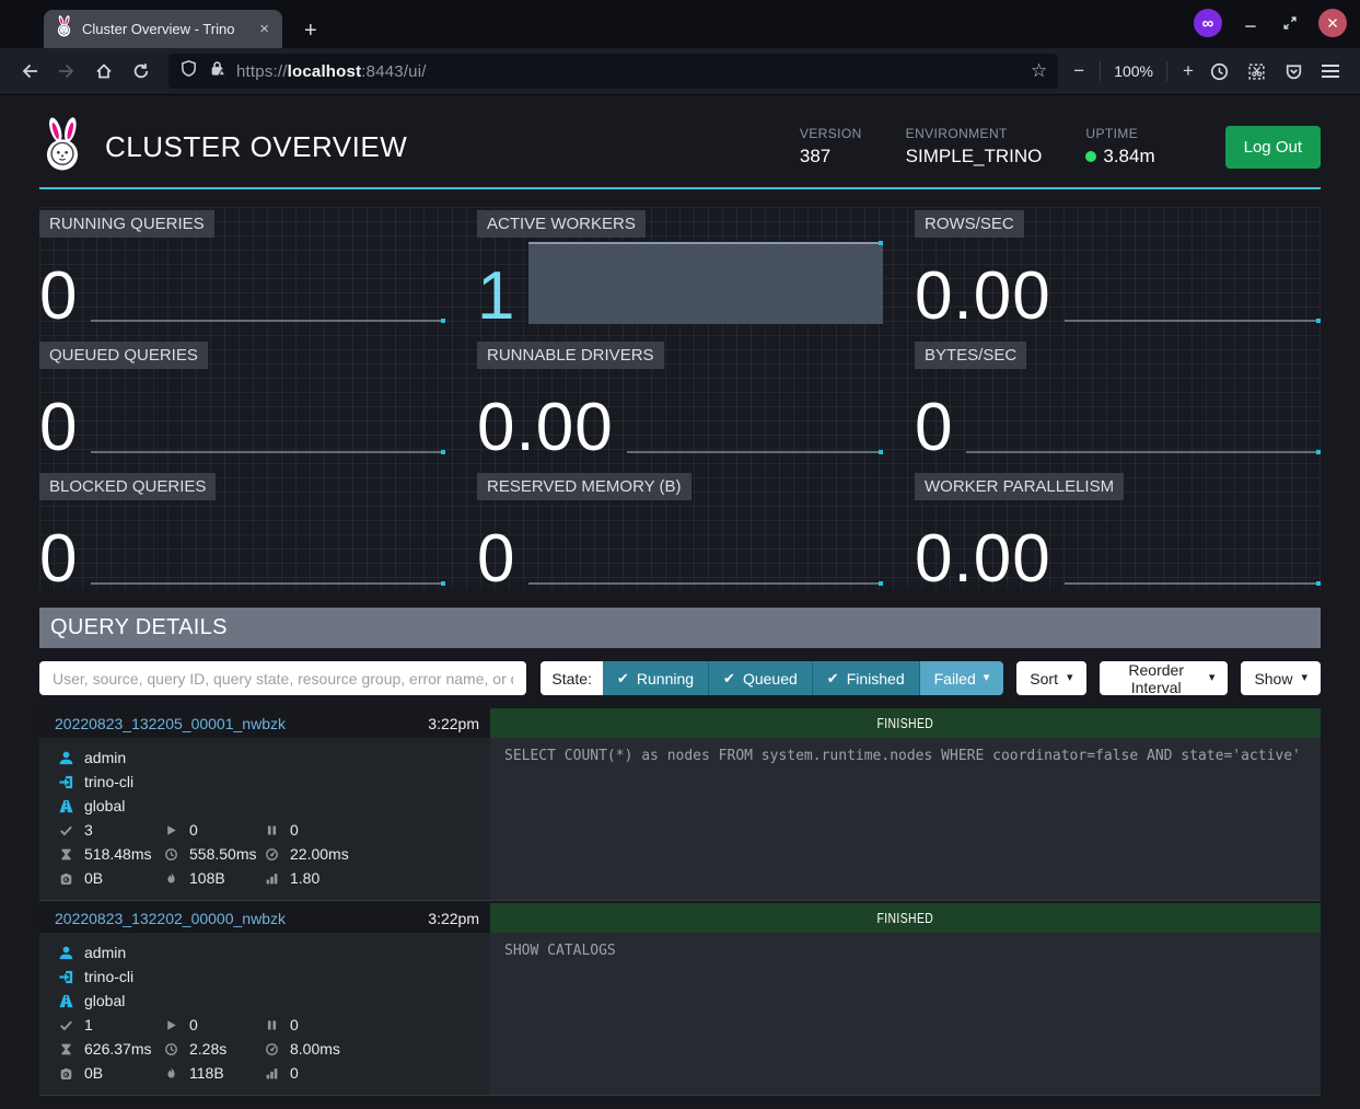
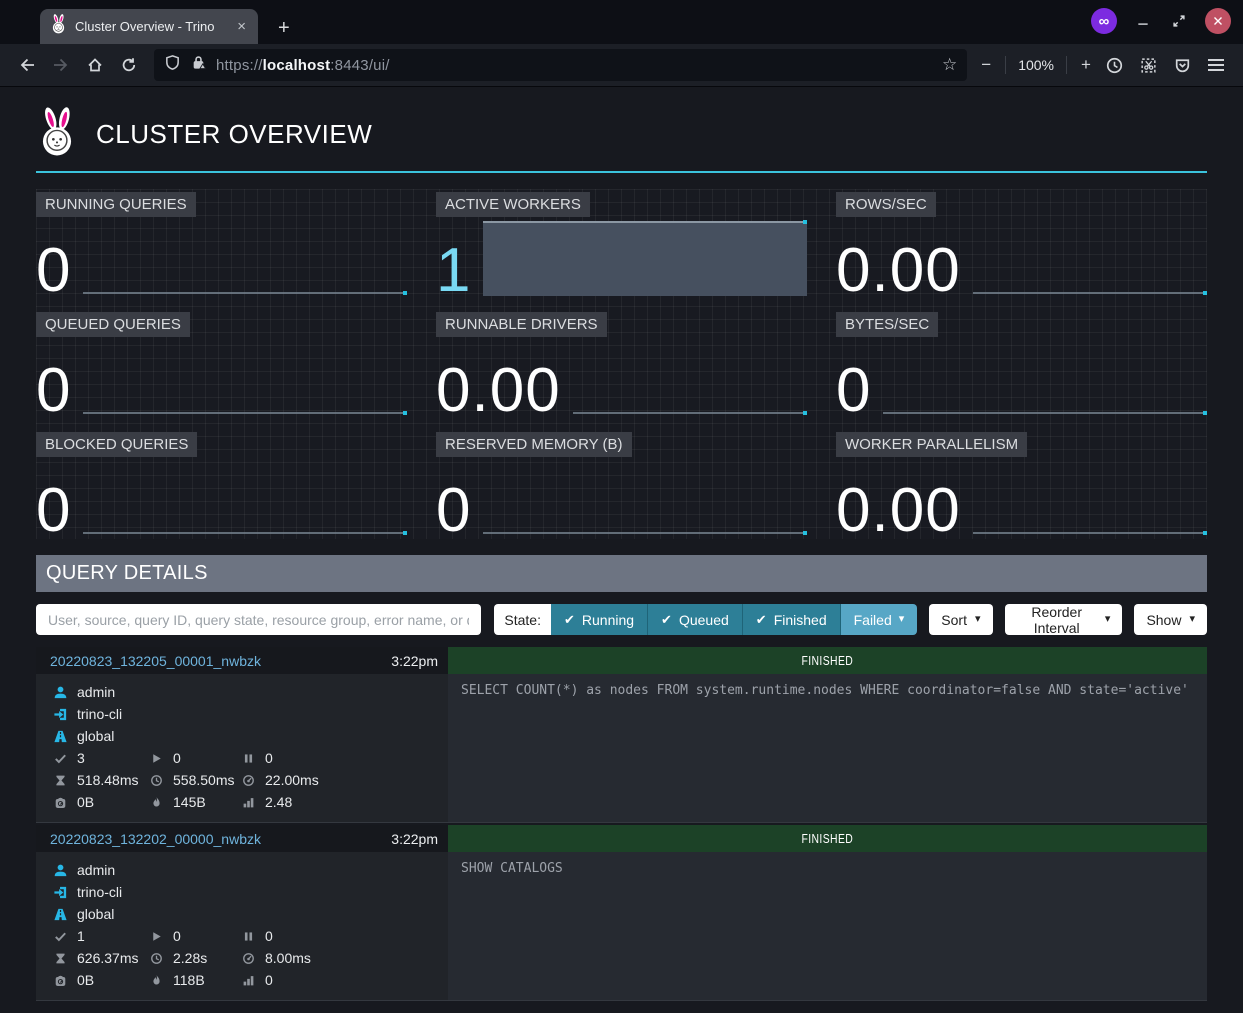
  Cluster Overview - Trino
  ×
  +
  ∞
  https://localhost:8443/ui/
  ☆
  −
  100%
  +
  CLUSTER OVERVIEW
- VERSION
- 387
- ENVIRONMENT
- SIMPLE_TRINO
- UPTIME
- 3.84m
- Log Out
  RUNNING QUERIES
  0
  ACTIVE WORKERS
  1
  ROWS/SEC
  0.00
  QUEUED QUERIES
  0
  RUNNABLE DRIVERS
  0.00
  BYTES/SEC
  0
  BLOCKED QUERIES
  0
  RESERVED MEMORY (B)
  0
  WORKER PARALLELISM
  0.00
  QUERY DETAILS
  User, source, query ID, query state, resource group, error name, or
  State:
  ✔
  Running
  ✔
  Queued
  ✔
  Finished
  Failed
  ▾
  Sort
  ▾
  Reorder Interval
  ▾
  Show
  ▾
  20220823_132205_00001_nwbzk
  3:22pm
  FINISHED
  admin
  trino-cli
  global
  3
  0
  0
  518.48ms
  558.50ms
  22.00ms
  0B
- 108B
+ 145B
- 1.80
+ 2.48
  SELECT COUNT(*) as nodes FROM system.runtime.nodes WHERE coordinator=false AND state='active'
  20220823_132202_00000_nwbzk
  3:22pm
  FINISHED
  admin
  trino-cli
  global
  1
  0
  0
  626.37ms
  2.28s
  8.00ms
  0B
  118B
  0
  SHOW CATALOGS
